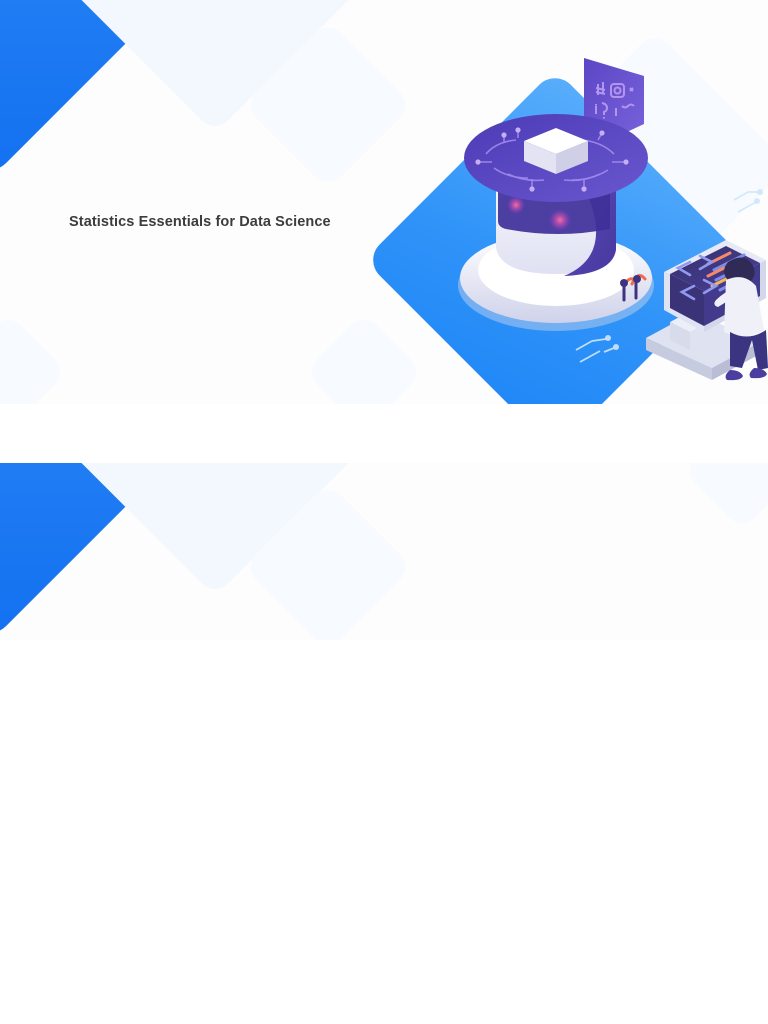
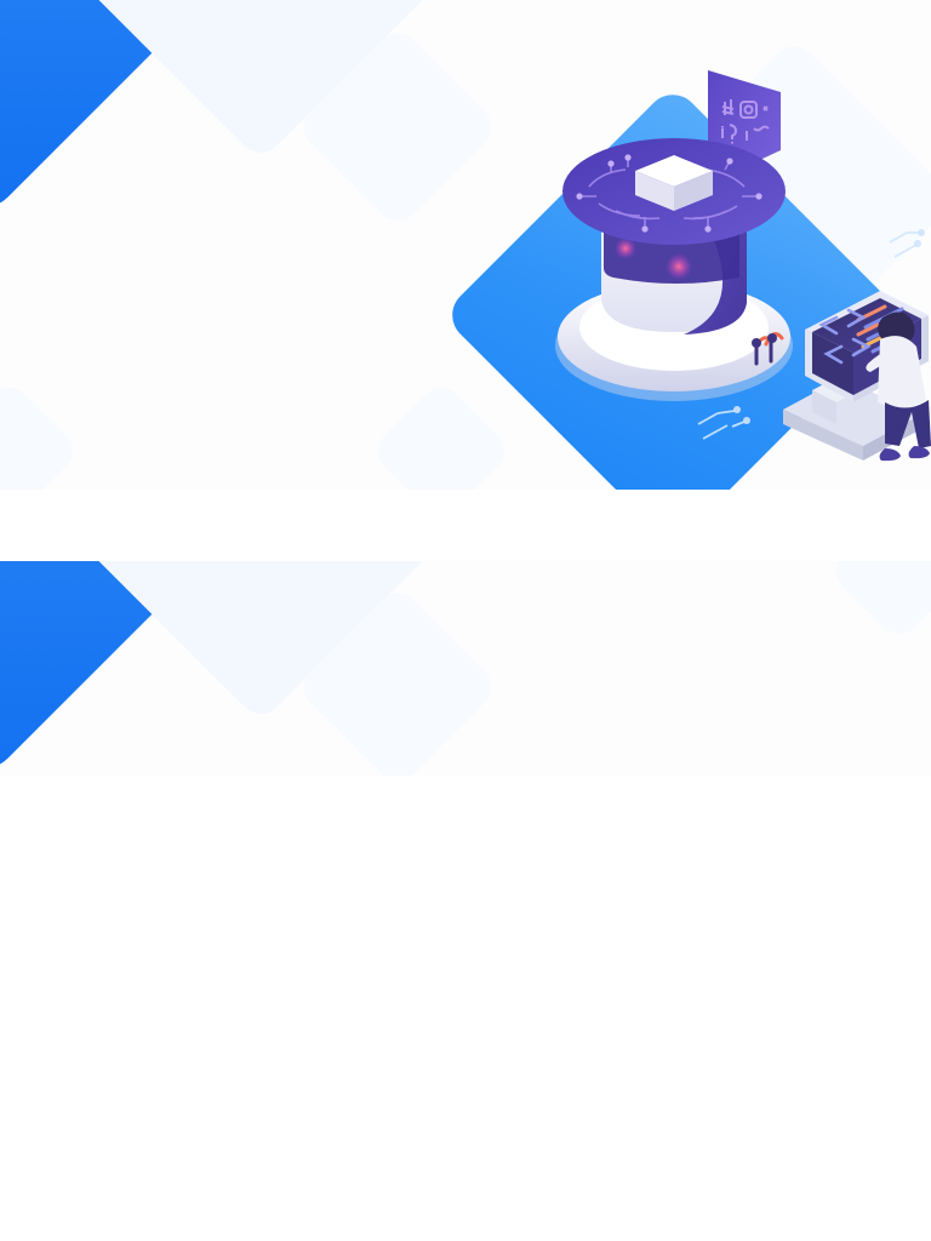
- Statistics Essentials for Data Science
